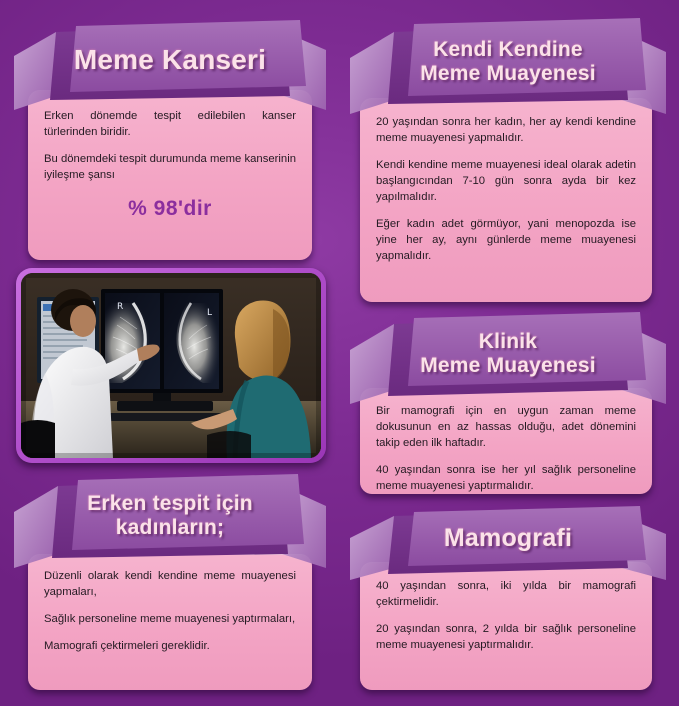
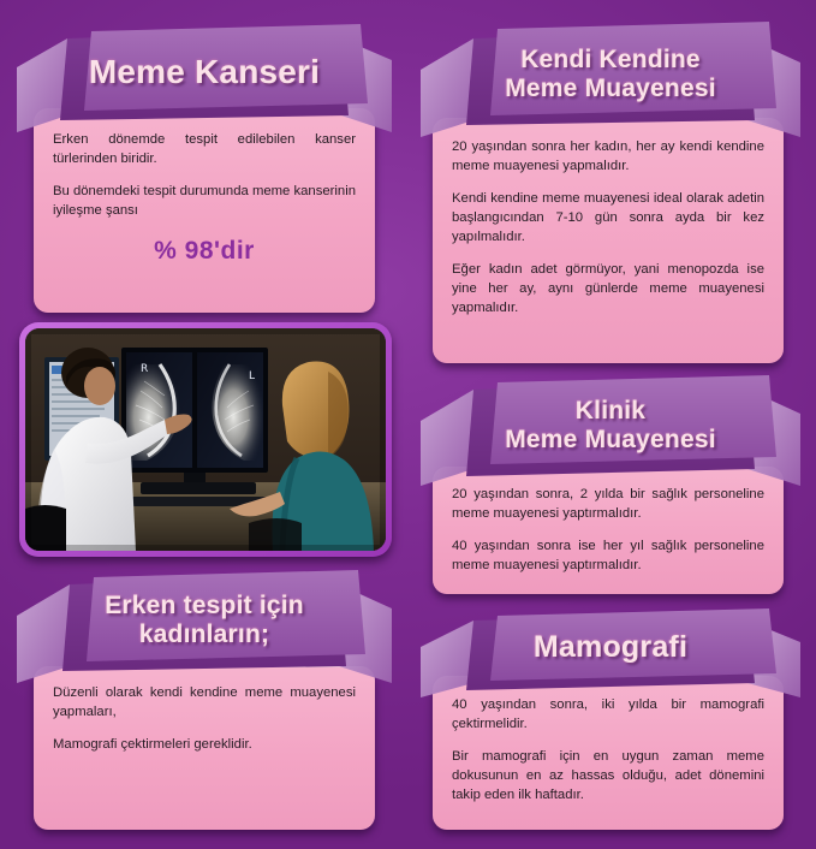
  Erken dönemde tespit edilebilen kanser türlerinden biridir.
  Bu dönemdeki tespit durumunda meme kanserinin iyileşme şansı
  % 98'dir
  Meme Kanseri
  R
  L
  Düzenli olarak kendi kendine meme muayenesi yapmaları,
- Sağlık personeline meme muayenesi yaptırmaları,
  Mamografi çektirmeleri gereklidir.
  Erken tespit için
  kadınların;
  20 yaşından sonra her kadın, her ay kendi kendine meme muayenesi yapmalıdır.
  Kendi kendine meme muayenesi ideal olarak adetin başlangıcından 7-10 gün sonra ayda bir kez yapılmalıdır.
  Eğer kadın adet görmüyor, yani menopozda ise yine her ay, aynı günlerde meme muayenesi yapmalıdır.
  Kendi Kendine
  Meme Muayenesi
- Bir mamografi için en uygun zaman meme dokusunun en az hassas olduğu, adet dönemini takip eden ilk haftadır.
+ 20 yaşından sonra, 2 yılda bir sağlık personeline meme muayenesi yaptırmalıdır.
  40 yaşından sonra ise her yıl sağlık personeline meme muayenesi yaptırmalıdır.
  Klinik
  Meme Muayenesi
  40 yaşından sonra, iki yılda bir mamografi çektirmelidir.
- 20 yaşından sonra, 2 yılda bir sağlık personeline meme muayenesi yaptırmalıdır.
+ Bir mamografi için en uygun zaman meme dokusunun en az hassas olduğu, adet dönemini takip eden ilk haftadır.
  Mamografi
